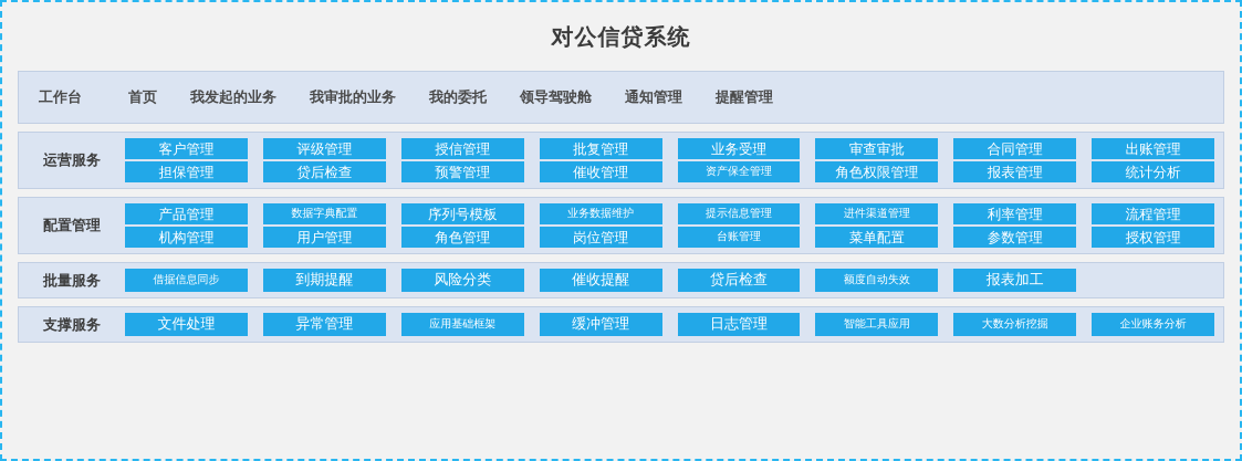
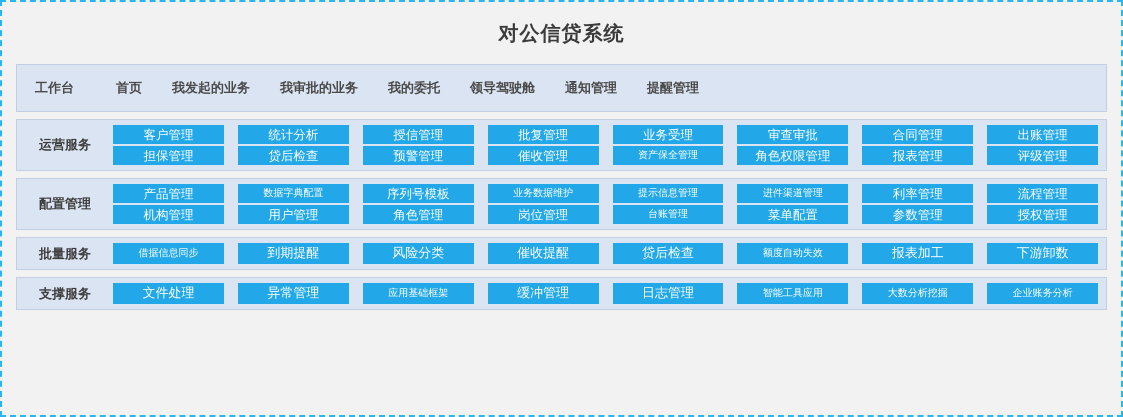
  对公信贷系统
  工作台
  首页
  我发起的业务
  我审批的业务
  我的委托
  领导驾驶舱
  通知管理
  提醒管理
  运营服务
  客户管理
- 评级管理
+ 统计分析
  授信管理
  批复管理
  业务受理
  审查审批
  合同管理
  出账管理
  担保管理
  贷后检查
  预警管理
  催收管理
  资产保全管理
  角色权限管理
  报表管理
- 统计分析
+ 评级管理
  配置管理
  产品管理
  数据字典配置
  序列号模板
  业务数据维护
  提示信息管理
  进件渠道管理
  利率管理
  流程管理
  机构管理
  用户管理
  角色管理
  岗位管理
  台账管理
  菜单配置
  参数管理
  授权管理
  批量服务
  借据信息同步
  到期提醒
  风险分类
  催收提醒
  贷后检查
  额度自动失效
  报表加工
+ 下游卸数
  支撑服务
  文件处理
  异常管理
  应用基础框架
  缓冲管理
  日志管理
  智能工具应用
  大数分析挖掘
  企业账务分析
